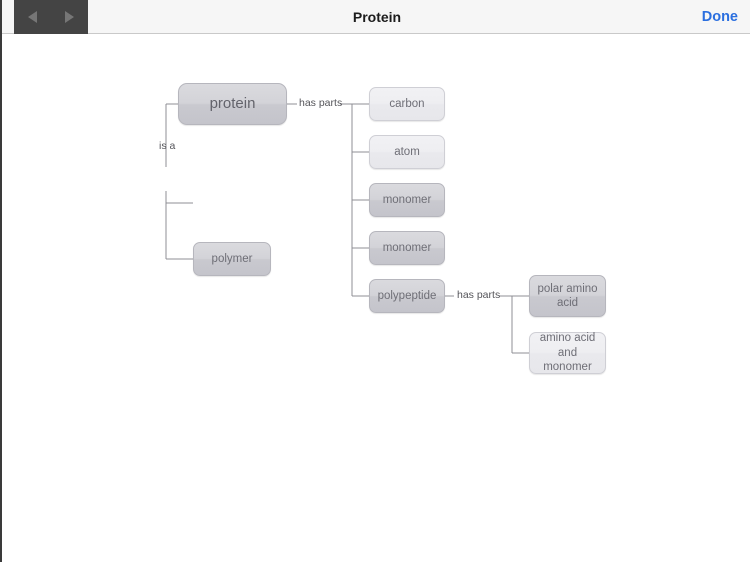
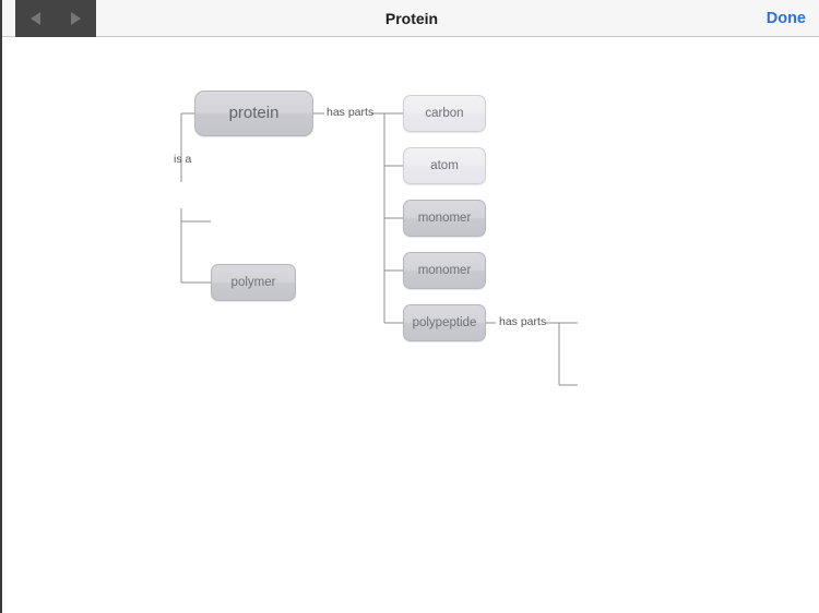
  Protein
  Done
  protein
  is a
  has parts
  polymer
  carbon
  atom
  monomer
  monomer
  polypeptide
  has parts
- polar amino
- acid
- amino acid
- and monomer
